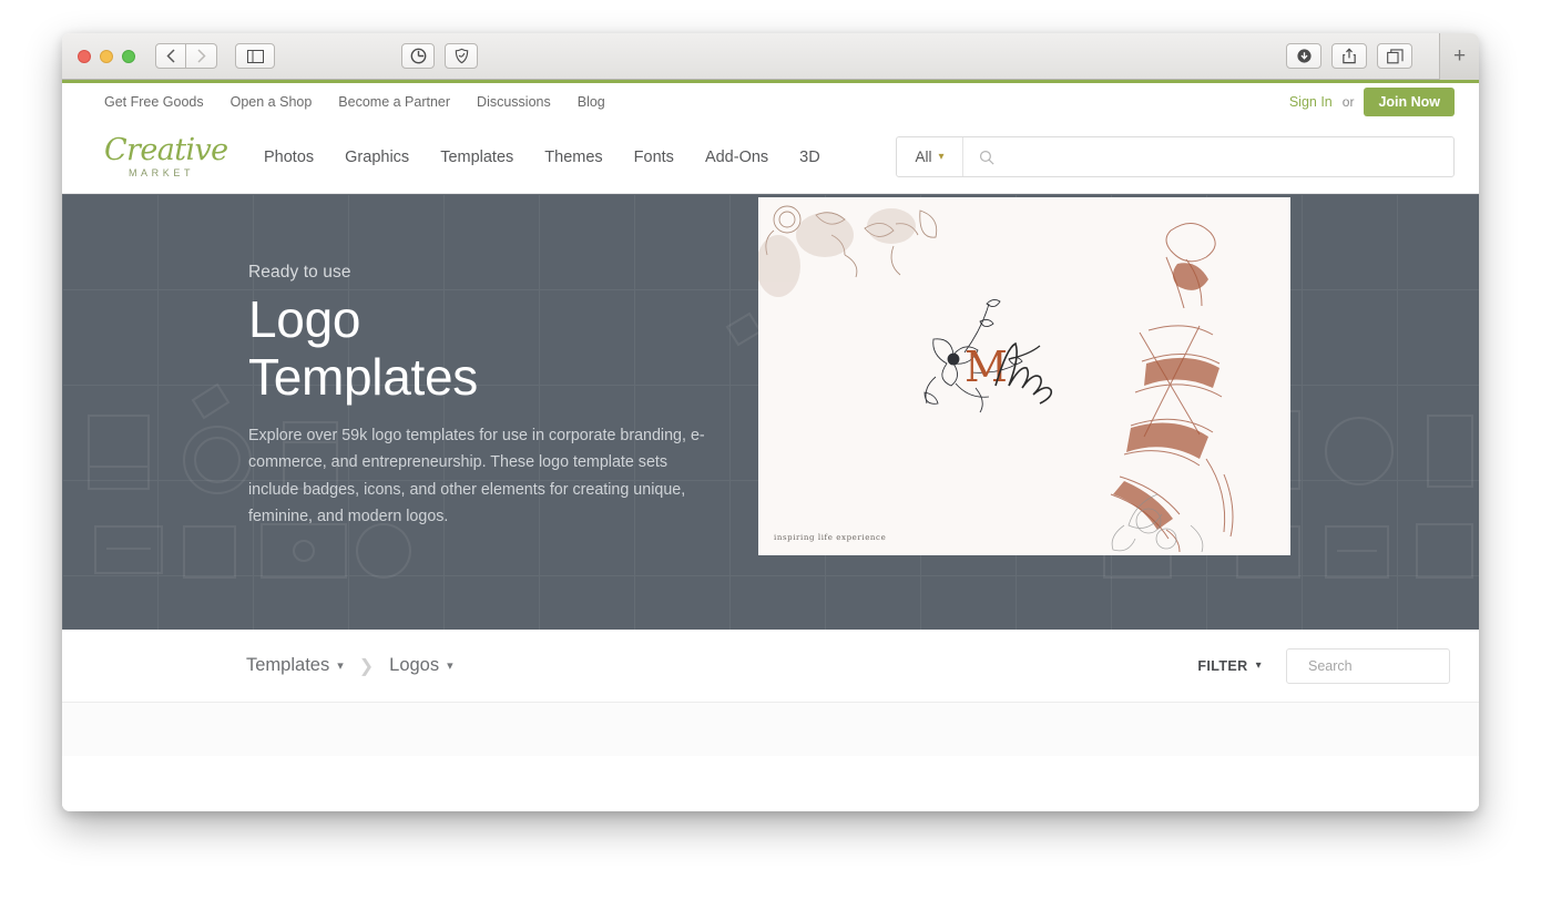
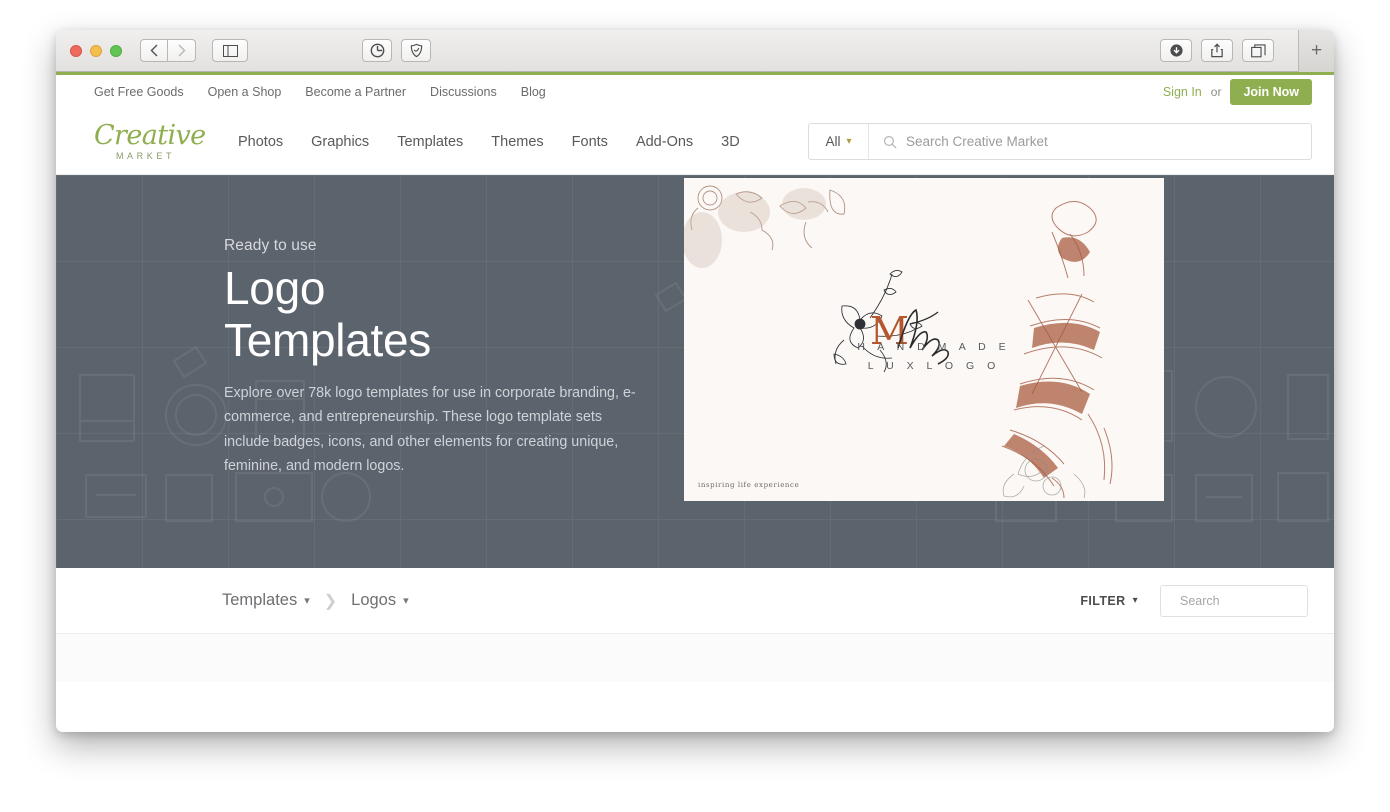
  +
  Get Free Goods
  Open a Shop
  Become a Partner
  Discussions
  Blog
  Sign In
  or
  Join Now
  Creative
  MARKET
  Photos
  Graphics
  Templates
  Themes
  Fonts
  Add-Ons
  3D
  All
  ▾
+ Search Creative Market
  Ready to use
  Logo
  Templates
- Explore over 59k logo templates for use in corporate branding, e-commerce, and entrepreneurship. These logo template sets include badges, icons, and other elements for creating unique, feminine, and modern logos.
+ Explore over 78k logo templates for use in corporate branding, e-commerce, and entrepreneurship. These logo template sets include badges, icons, and other elements for creating unique, feminine, and modern logos.
  M
+ H A N D M A D E
+ L U X L O G O
  inspiring life experience
  Templates
  ▾
  ❯
  Logos
  ▾
  FILTER
  ▾
  Search
